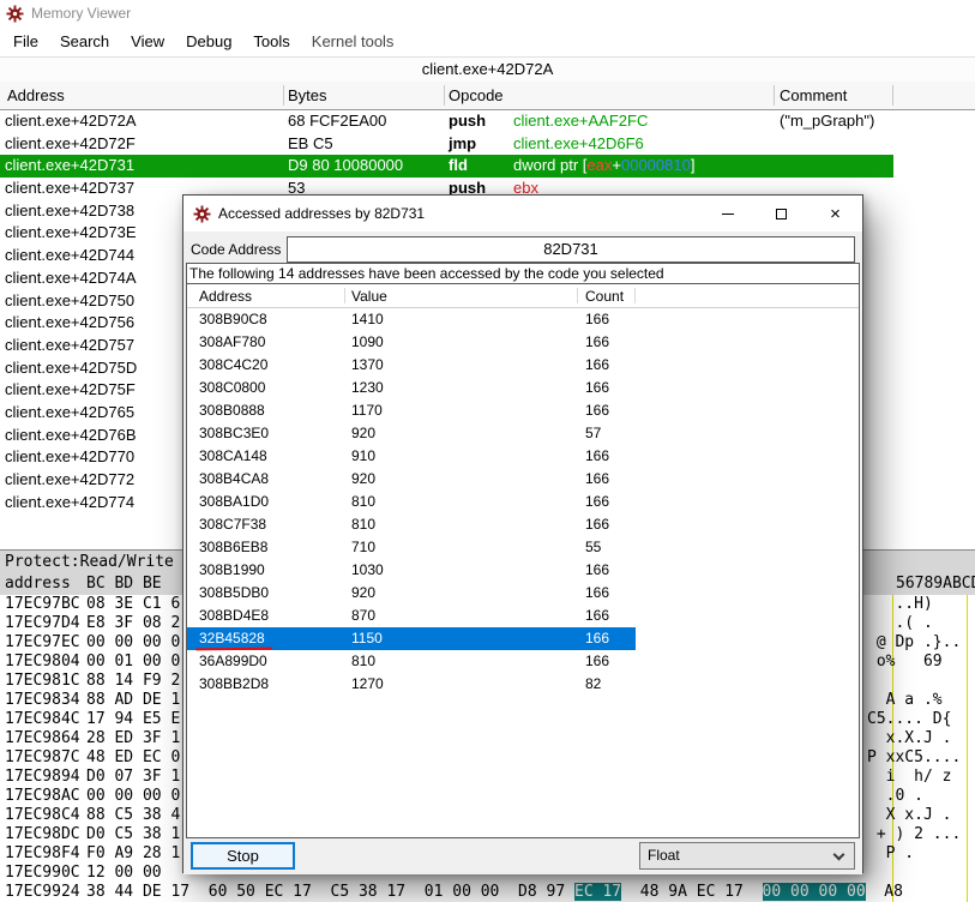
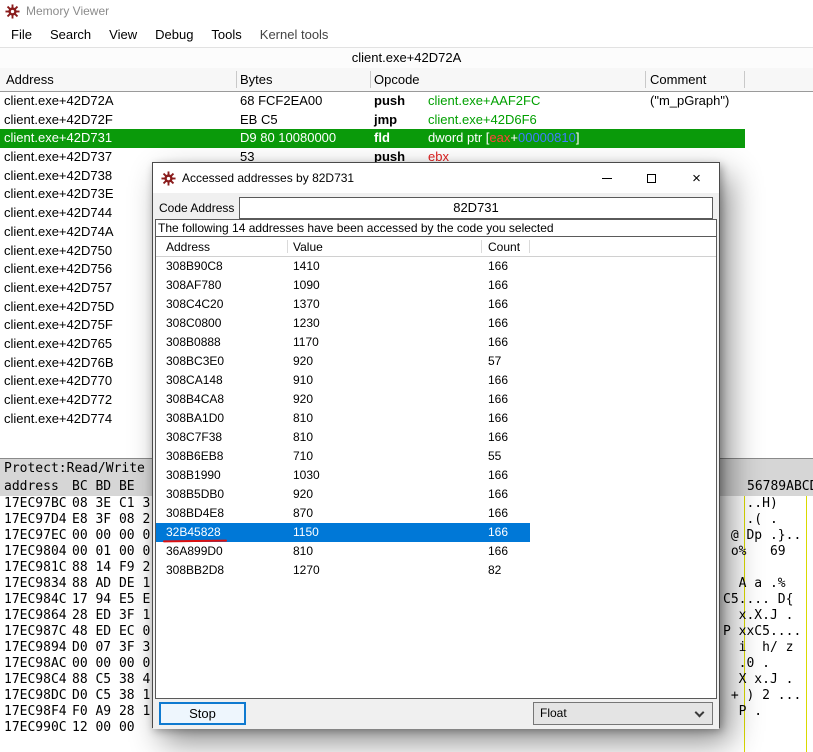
  Memory Viewer
  File
  Search
  View
  Debug
  Tools
  Kernel tools
  client.exe+42D72A
  Address
  Bytes
  Opcode
  Comment
  client.exe+42D72A
  68 FCF2EA00
  push
  client.exe+AAF2FC
  ("m_pGraph")
  client.exe+42D72F
  EB C5
  jmp
  client.exe+42D6F6
  client.exe+42D731
  D9 80 10080000
  fld
  dword ptr [eax+00000810]
  client.exe+42D737
  53
  push
  ebx
  client.exe+42D738
  client.exe+42D73E
  client.exe+42D744
  client.exe+42D74A
  client.exe+42D750
  client.exe+42D756
  client.exe+42D757
  client.exe+42D75D
  client.exe+42D75F
  client.exe+42D765
  client.exe+42D76B
  client.exe+42D770
  client.exe+42D772
  client.exe+42D774
  Protect:Read/Write
  address
  BC BD BE
  56789ABC
  17EC97BC
- 08 3E C1 6
+ 08 3E C1 3
  ..H)
  17EC97D4
  E8 3F 08 2
  .( .
  17EC97EC
  00 00 00 0
  @ Dp .}..
  17EC9804
  00 01 00 0
  o% 69
  17EC981C
  88 14 F9 2
  17EC9834
  88 AD DE 1
  A a .%
  17EC984C
  17 94 E5 E
  C5.... D{
  17EC9864
  28 ED 3F 1
  x.X.J .
  17EC987C
  48 ED EC 0
  P xxC5....
  17EC9894
- D0 07 3F 1
+ D0 07 3F 3
  i h/ z
  17EC98AC
  00 00 00 0
  .0 .
  17EC98C4
  88 C5 38 4
  X x.J .
  17EC98DC
  D0 C5 38 1
  + ) 2 ...
  17EC98F4
  F0 A9 28 1
  P .
  17EC990C
  12 00 00
- 17EC9924
- 38 44 DE 17 60 50 EC 17 C5 38 17 01 00 00 D8 97 EC 17 48 9A EC 17 00 00 00 00 A8
  Accessed addresses by 82D731
  ×
  Code Address
  82D731
  The following 14 addresses have been accessed by the code you selected
  Address
  Value
  Count
  308B90C8
  1410
  166
  308AF780
  1090
  166
  308C4C20
  1370
  166
  308C0800
  1230
  166
  308B0888
  1170
  166
  308BC3E0
  920
  57
  308CA148
  910
  166
  308B4CA8
  920
  166
  308BA1D0
  810
  166
  308C7F38
  810
  166
  308B6EB8
  710
  55
  308B1990
  1030
  166
  308B5DB0
  920
  166
  308BD4E8
  870
  166
  32B45828
  1150
  166
  36A899D0
  810
  166
  308BB2D8
  1270
  82
  Stop
  Float
